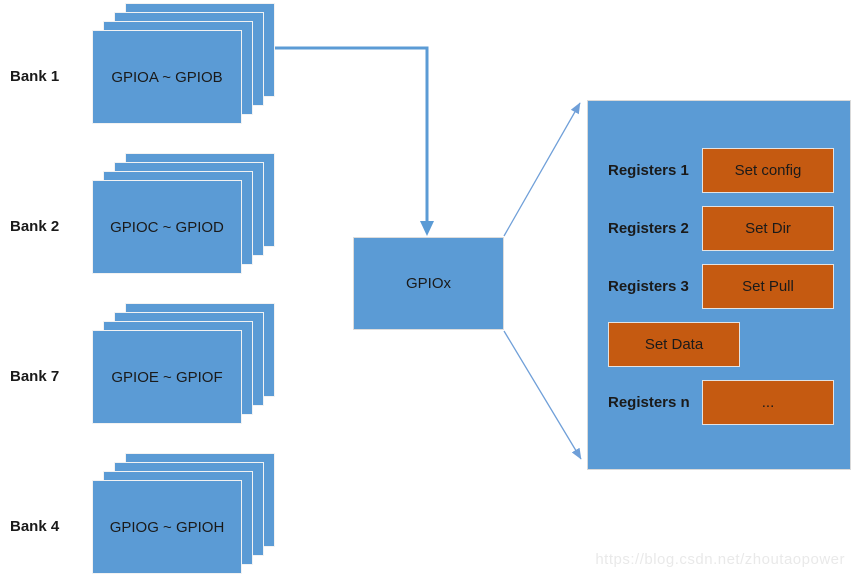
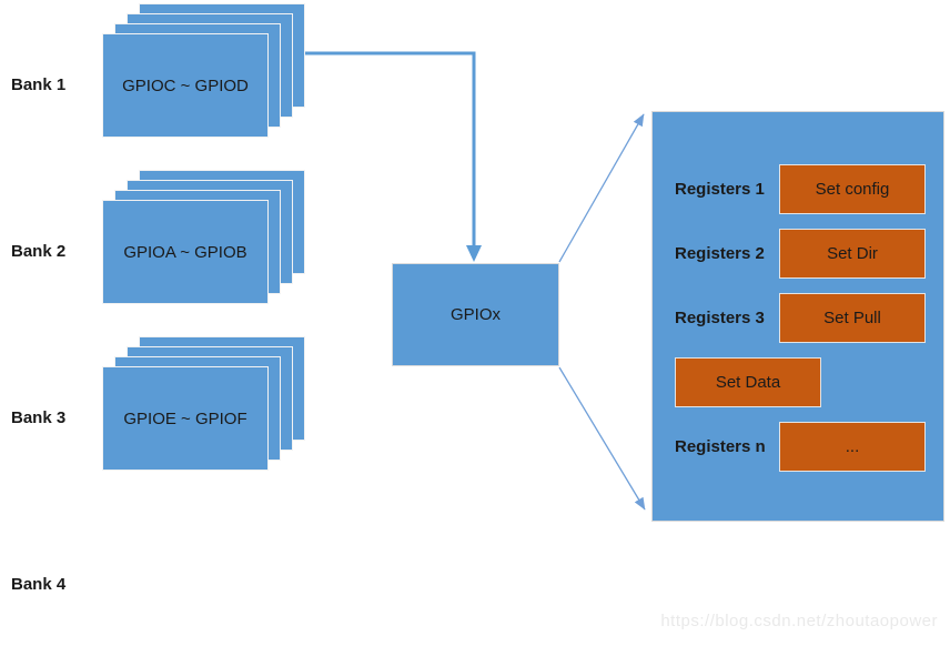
  Bank 1
- GPIOA ~ GPIOB
+ GPIOC ~ GPIOD
  Bank 2
- GPIOC ~ GPIOD
+ GPIOA ~ GPIOB
- Bank 7
+ Bank 3
  GPIOE ~ GPIOF
  Bank 4
- GPIOG ~ GPIOH
  GPIOx
  Registers 1
  Set config
  Registers 2
  Set Dir
  Registers 3
  Set Pull
  Set Data
  Registers n
  ...
